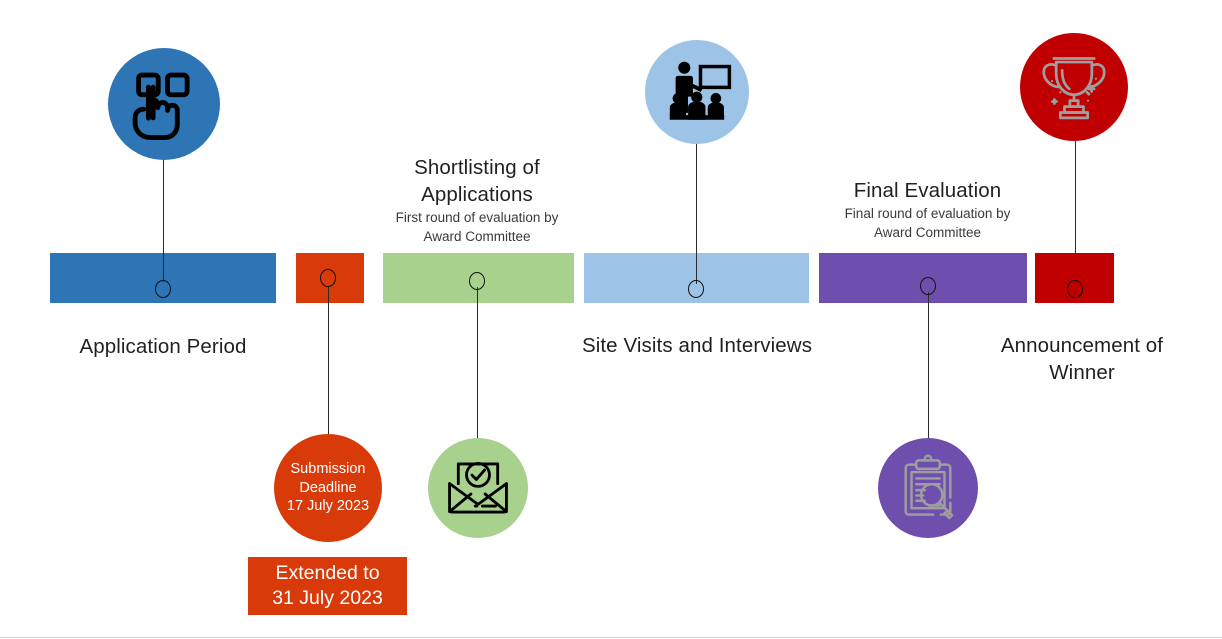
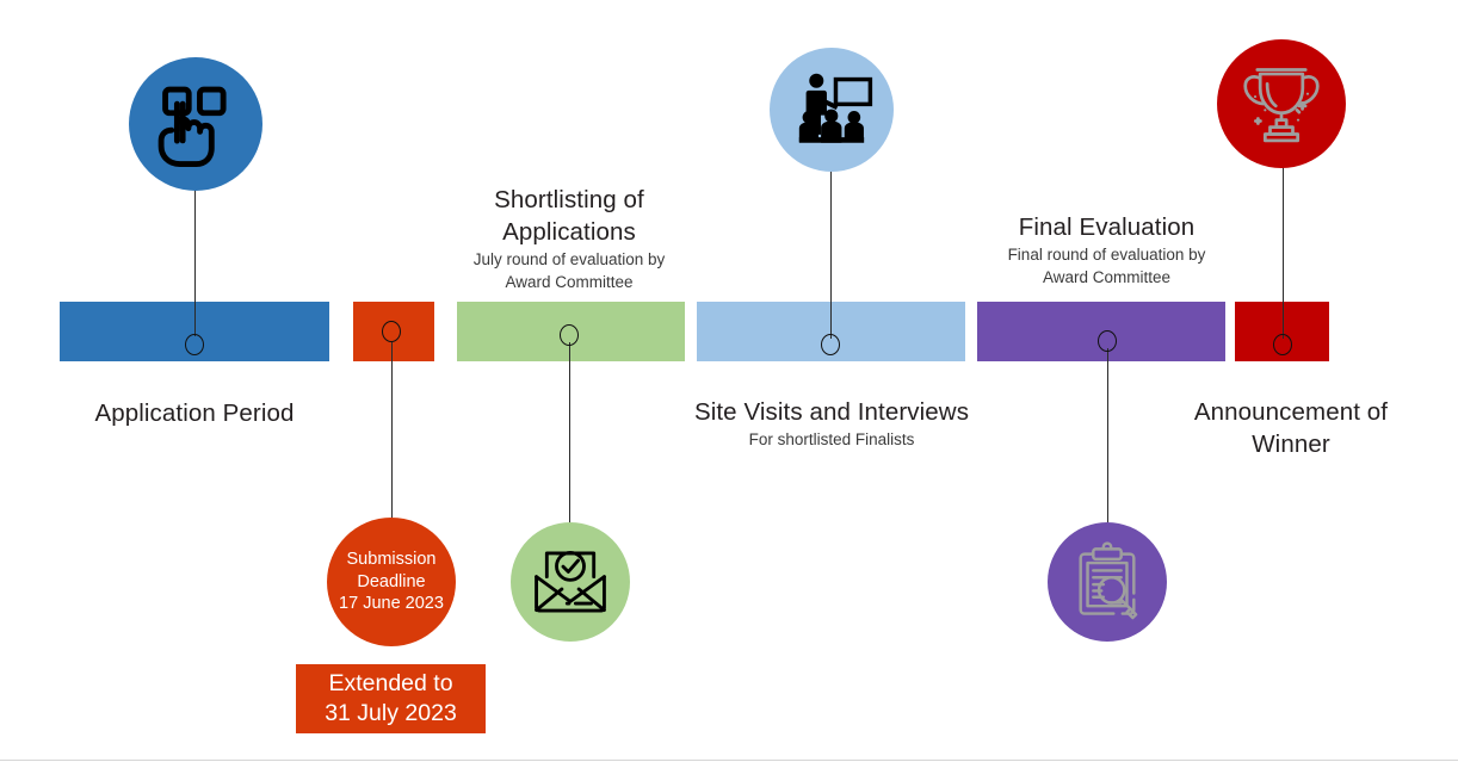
  Submission
  Deadline
- 17 July 2023
+ 17 June 2023
  Extended to
  31 July 2023
  Application Period
  Shortlisting of
  Applications
- First round of evaluation by
+ July round of evaluation by
  Award Committee
  Site Visits and Interviews
+ For shortlisted Finalists
  Final Evaluation
  Final round of evaluation by
  Award Committee
  Announcement of
  Winner
